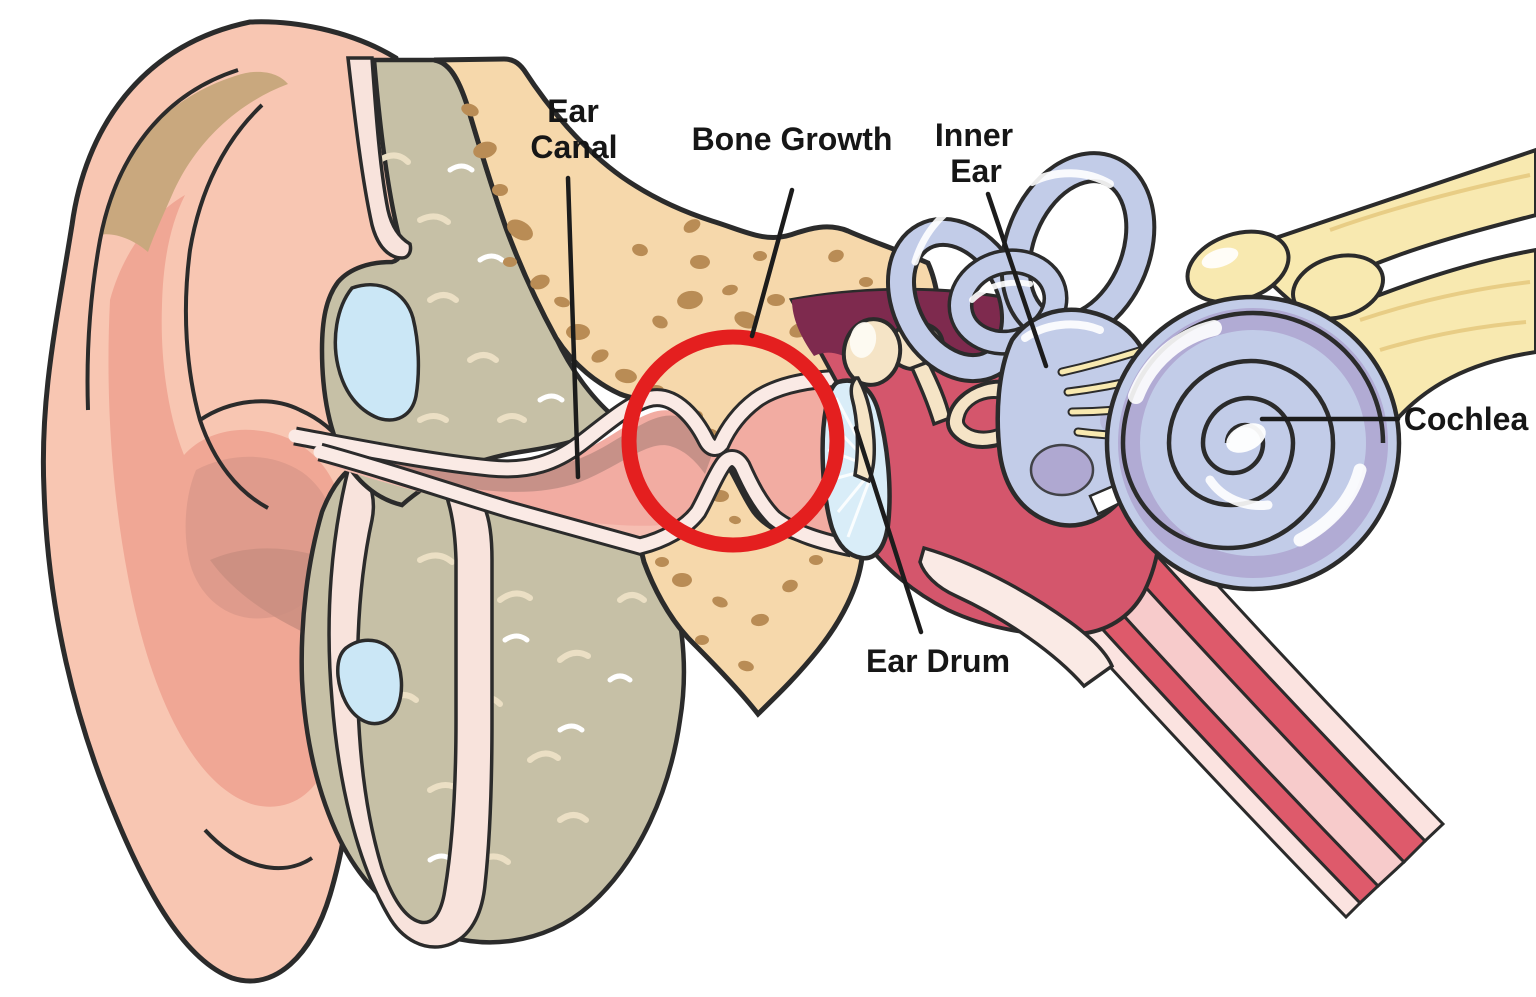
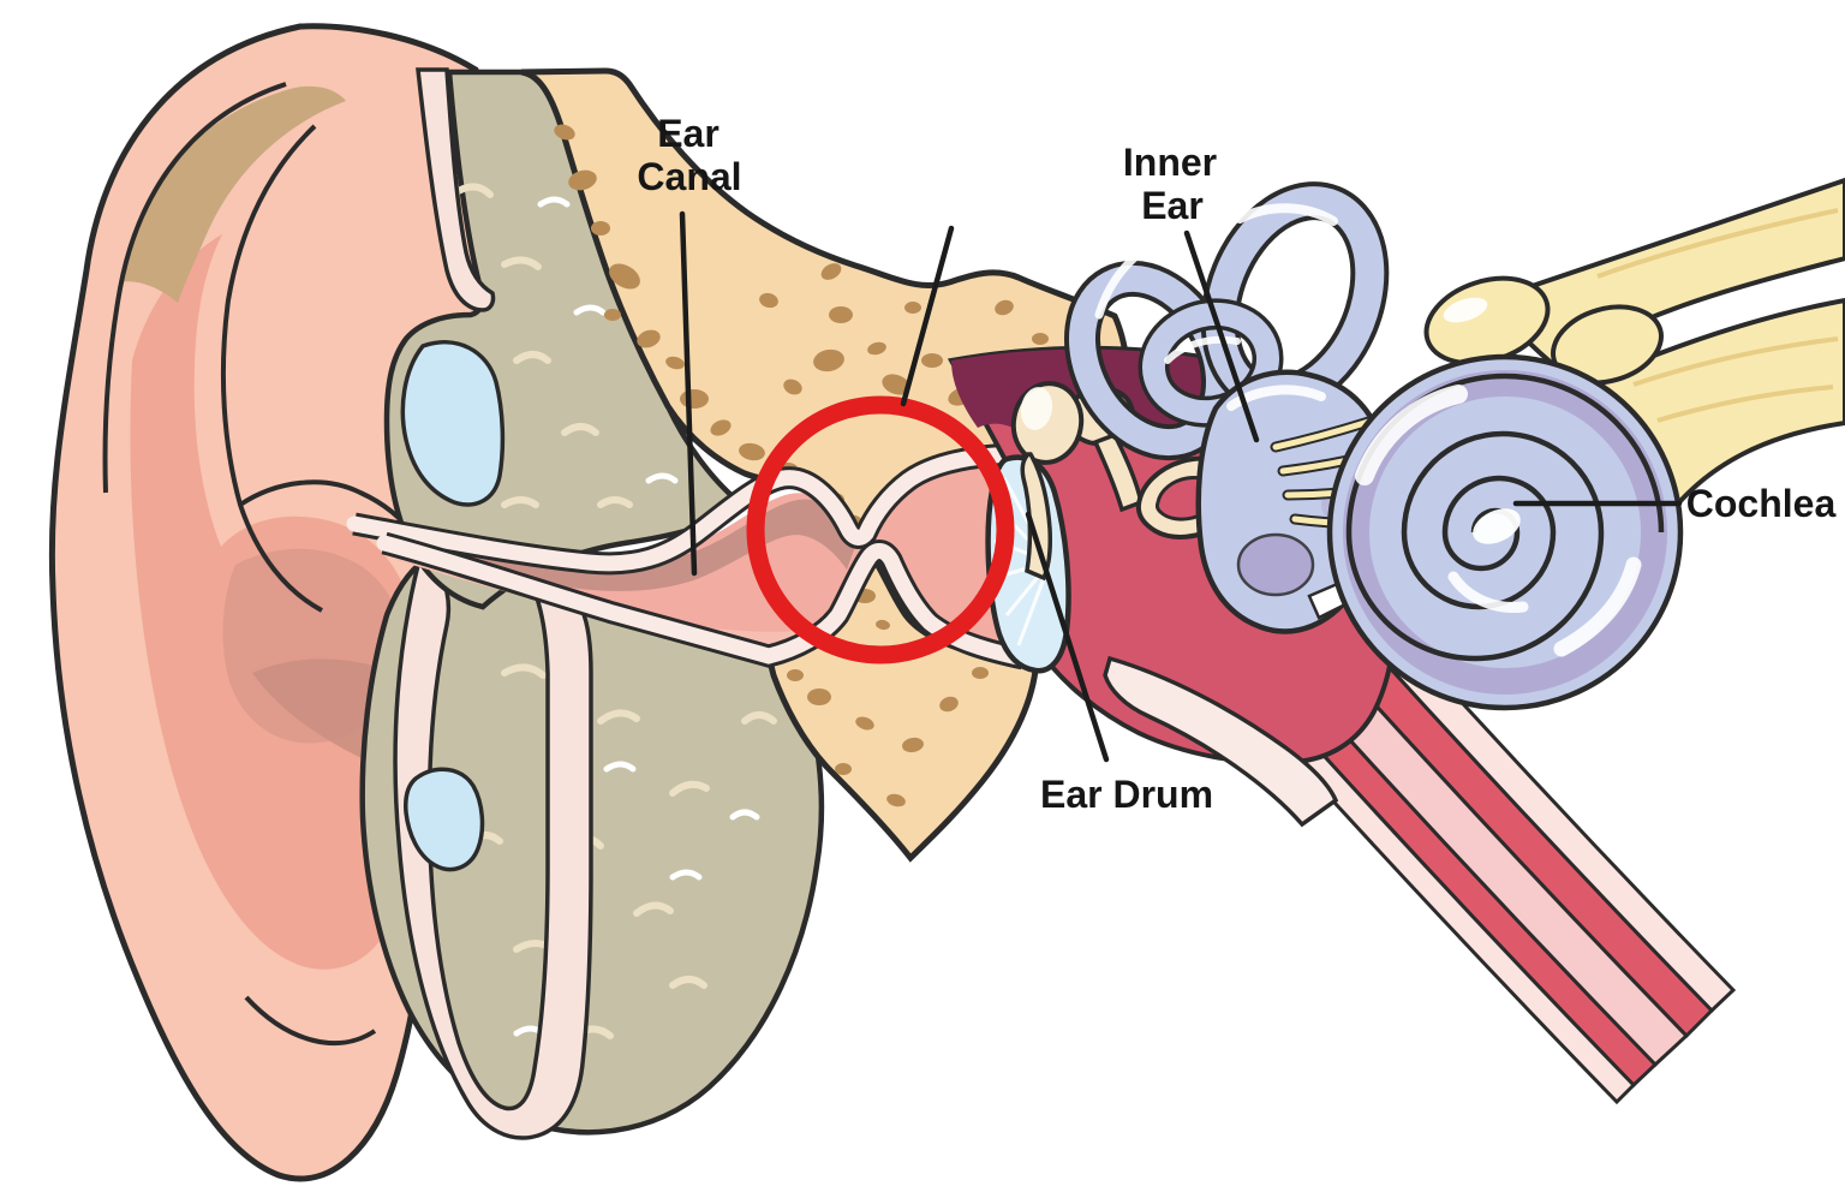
  Ear
  Canal
- Bone Growth
  Inner
  Ear
  Ear Drum
  Cochlea
